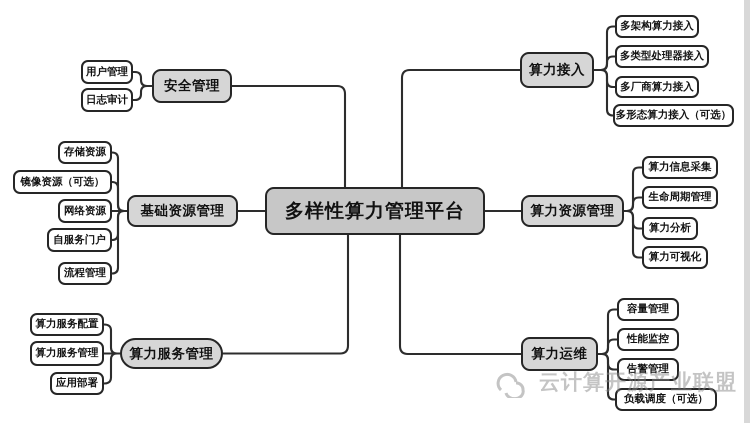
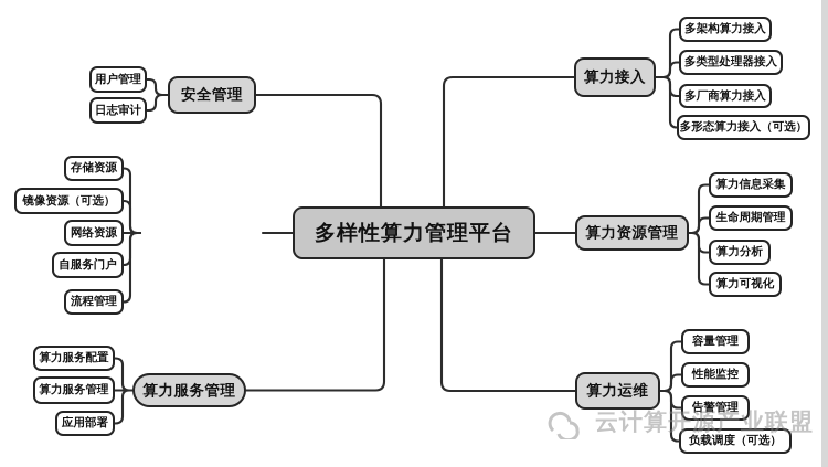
  多样性算力管理平台
  安全管理
- 基础资源管理
  算力服务管理
  算力接入
  算力资源管理
  算力运维
  用户管理
  日志审计
  存储资源
  镜像资源（可选）
  网络资源
  自服务门户
  流程管理
  算力服务配置
  算力服务管理
  应用部署
  多架构算力接入
  多类型处理器接入
  多厂商算力接入
  多形态算力接入（可选）
  算力信息采集
  生命周期管理
  算力分析
  算力可视化
  容量管理
  性能监控
  告警管理
  负载调度（可选）
  云计算开源产业联盟
